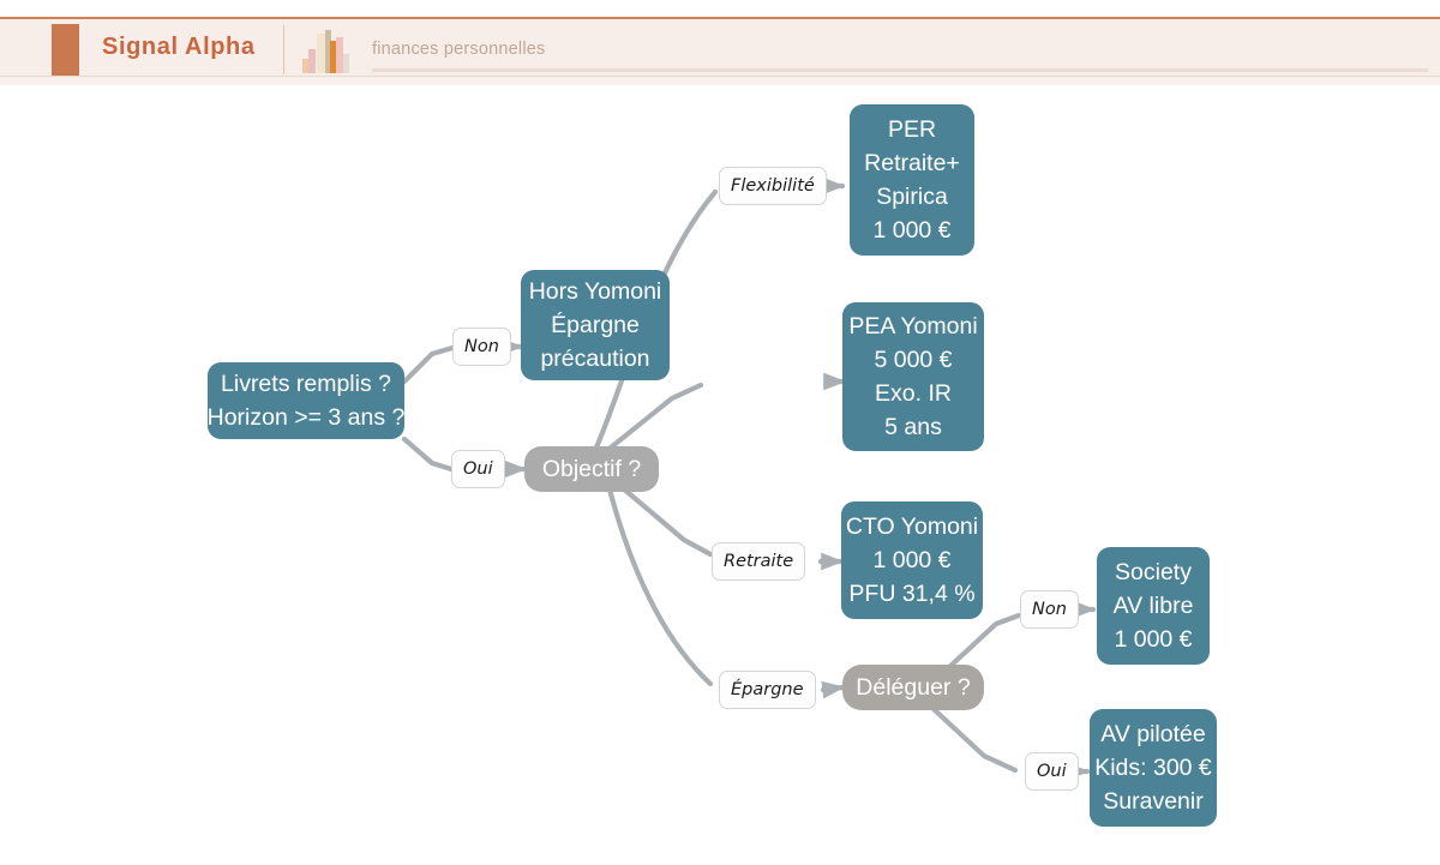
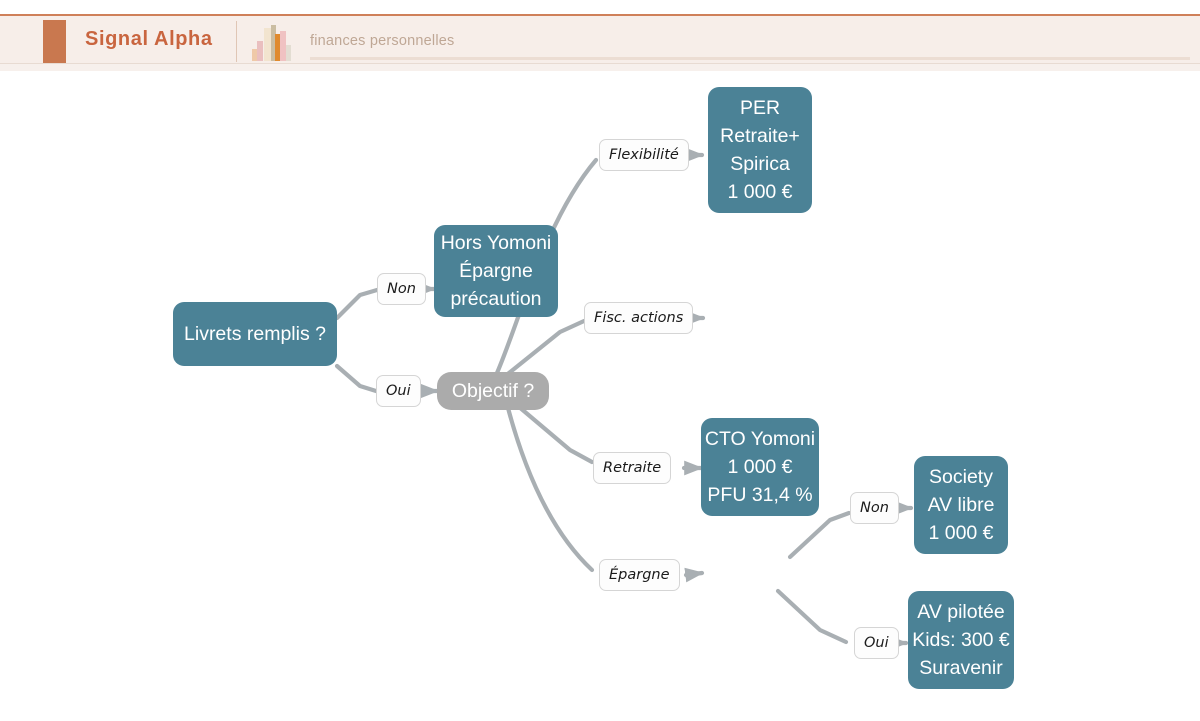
  Signal Alpha
  finances personnelles
  Livrets remplis ?
- Horizon >= 3 ans ?
  Hors Yomoni
  Épargne
  précaution
  Objectif ?
  PER
  Retraite+
  Spirica
  1 000 €
- PEA Yomoni
- 5 000 €
- Exo. IR
- 5 ans
  CTO Yomoni
  1 000 €
  PFU 31,4 %
- Déléguer ?
  Society
  AV libre
  1 000 €
  AV pilotée
  Kids: 300 €
  Suravenir
  Non
  Oui
  Flexibilité
+ Fisc. actions
  Retraite
  Épargne
  Non
  Oui
